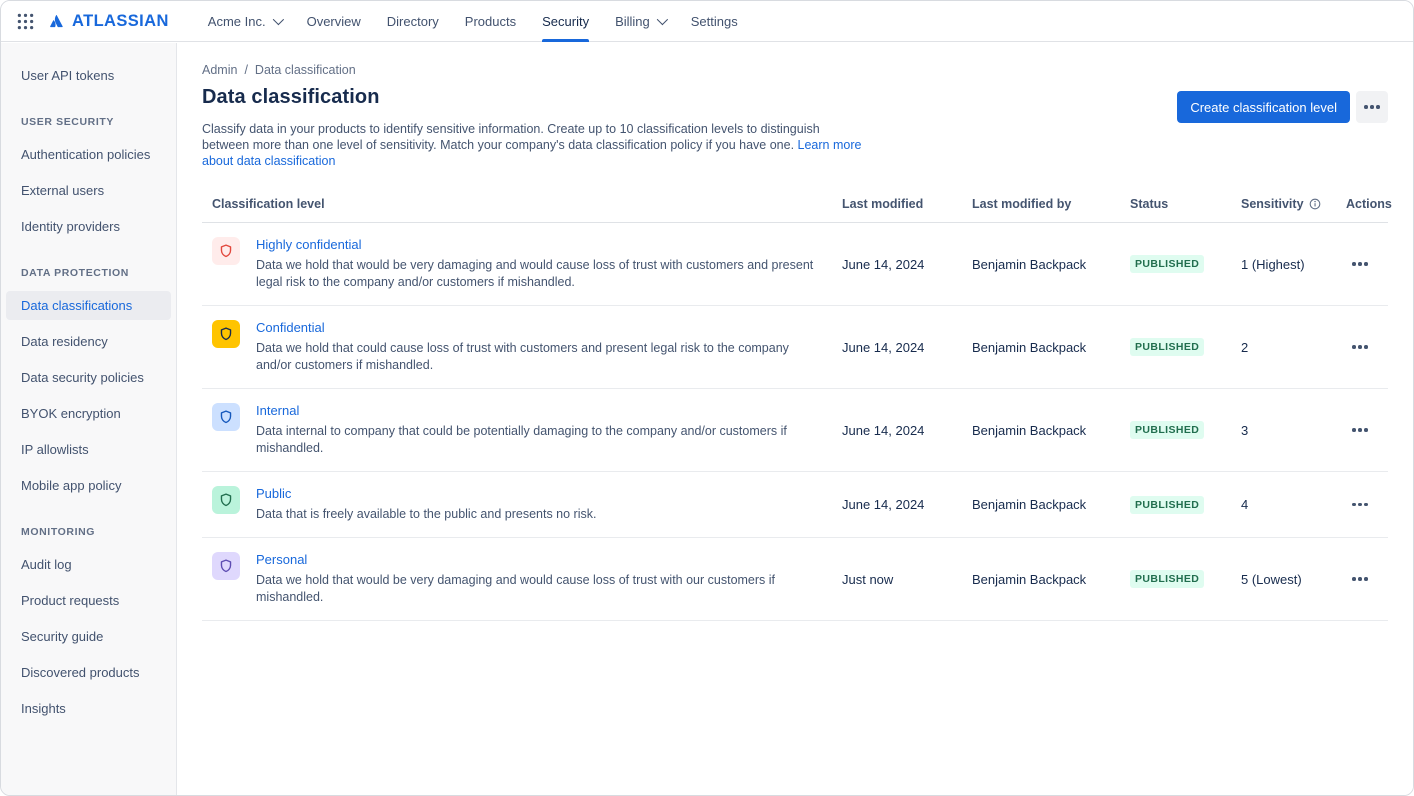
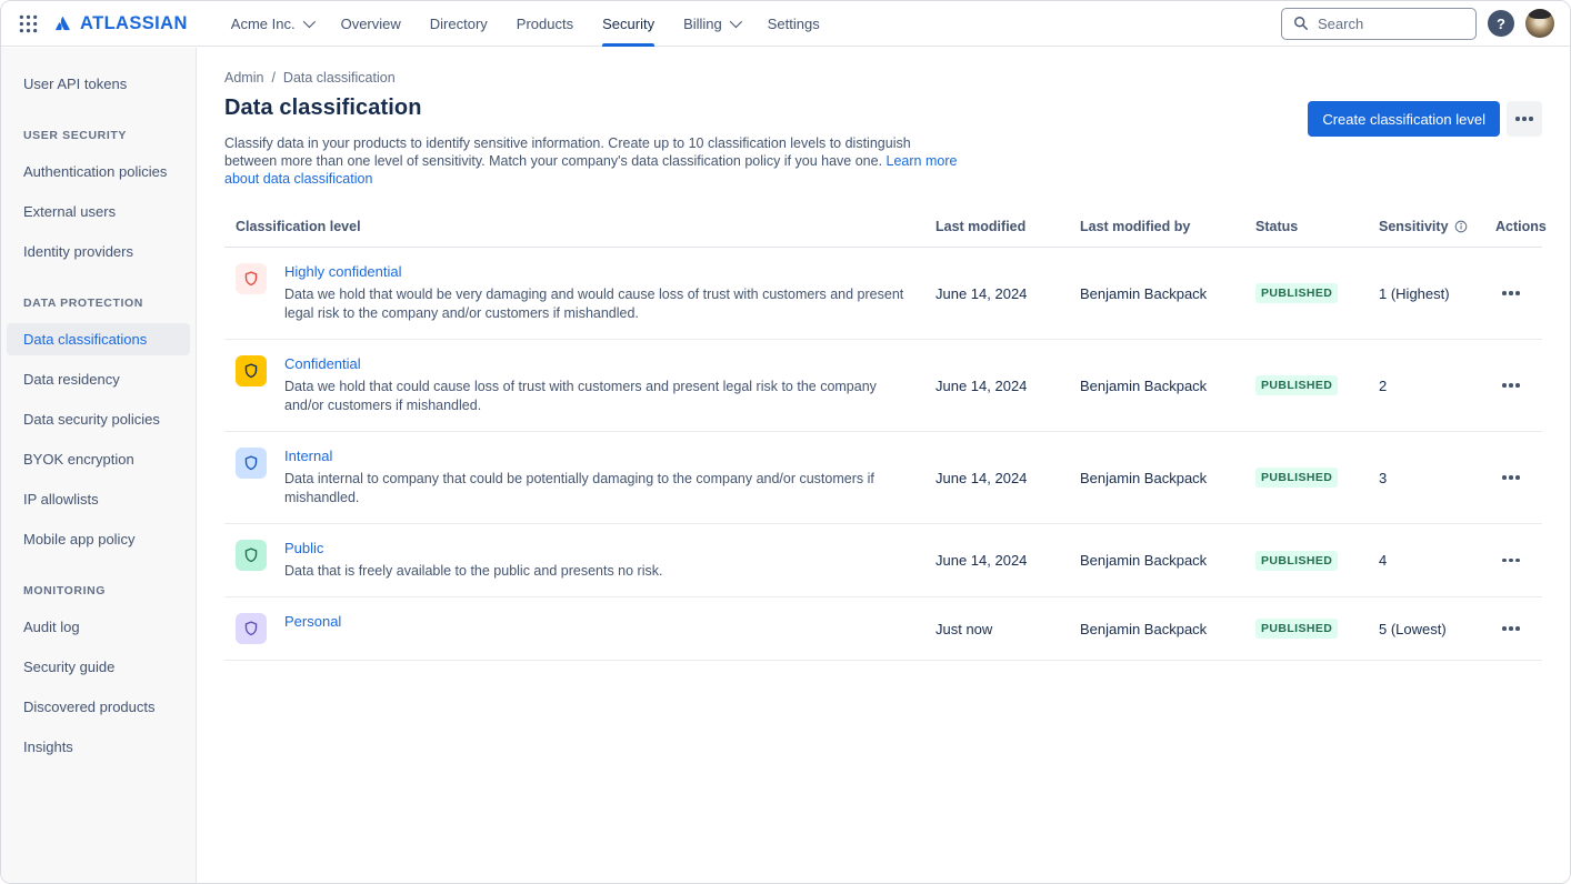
  ATLASSIAN
  Acme Inc.
  Overview
  Directory
  Products
  Security
  Billing
  Settings
+ Search
+ ?
  User API tokens
  USER SECURITY
  Authentication policies
  External users
  Identity providers
  DATA PROTECTION
  Data classifications
  Data residency
  Data security policies
  BYOK encryption
  IP allowlists
  Mobile app policy
  MONITORING
  Audit log
- Product requests
  Security guide
  Discovered products
  Insights
  Admin
  /
  Data classification
  Data classification
  Classify data in your products to identify sensitive information. Create up to 10 classification levels to distinguish between more than one level of sensitivity. Match your company's data classification policy if you have one. Learn more about data classification
  Create classification level
  Classification level
  Last modified
  Last modified by
  Status
  Sensitivity
  Actions
  Highly confidential
  Data we hold that would be very damaging and would cause loss of trust with customers and present legal risk to the company and/or customers if mishandled.
  June 14, 2024
  Benjamin Backpack
  PUBLISHED
  1 (Highest)
  Confidential
  Data we hold that could cause loss of trust with customers and present legal risk to the company and/or customers if mishandled.
  June 14, 2024
  Benjamin Backpack
  PUBLISHED
  2
  Internal
  Data internal to company that could be potentially damaging to the company and/or customers if mishandled.
  June 14, 2024
  Benjamin Backpack
  PUBLISHED
  3
  Public
  Data that is freely available to the public and presents no risk.
  June 14, 2024
  Benjamin Backpack
  PUBLISHED
  4
  Personal
- Data we hold that would be very damaging and would cause loss of trust with our customers if mishandled.
  Just now
  Benjamin Backpack
  PUBLISHED
  5 (Lowest)
